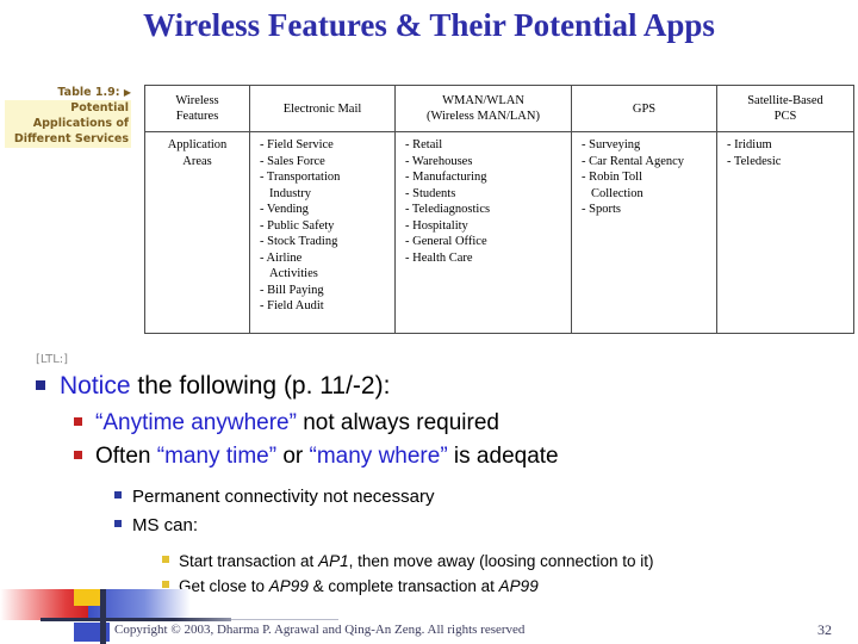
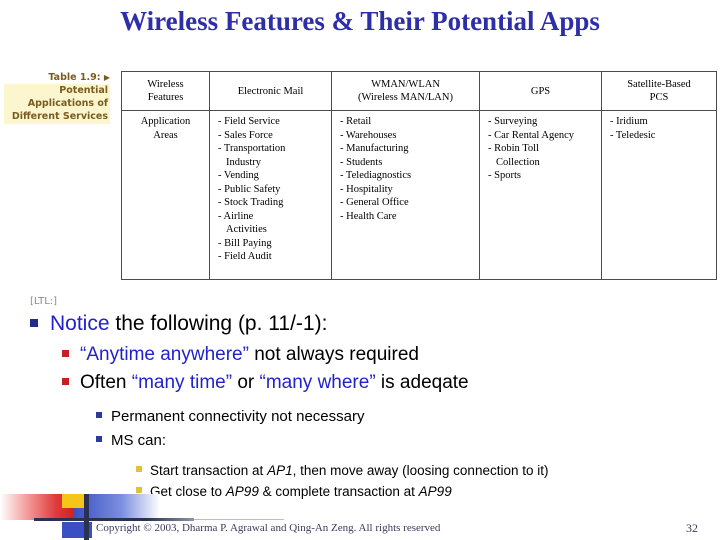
  Wireless Features & Their Potential Apps
  Table 1.9: ▶
  Potential
  Applications of
  Different Services
  Wireless Features	Electronic Mail	WMAN/WLAN (Wireless MAN/LAN)	GPS	Satellite-Based PCS
  Application Areas	- Field Service - Sales Force - Transportation Industry - Vending - Public Safety - Stock Trading - Airline Activities - Bill Paying - Field Audit	- Retail - Warehouses - Manufacturing - Students - Telediagnostics - Hospitality - General Office - Health Care	- Surveying - Car Rental Agency - Robin Toll Collection - Sports	- Iridium - Teledesic
  [LTL:]
- Notice the following (p. 11/-2):
+ Notice the following (p. 11/-1):
  “Anytime anywhere” not always required
  Often “many time” or “many where” is adeqate
  Permanent connectivity not necessary
  MS can:
  Start transaction at AP1, then move away (loosing connection to it)
  Get close to AP99 & complete transaction at AP99
  Copyright © 2003, Dharma P. Agrawal and Qing-An Zeng. All rights reserved
  32
